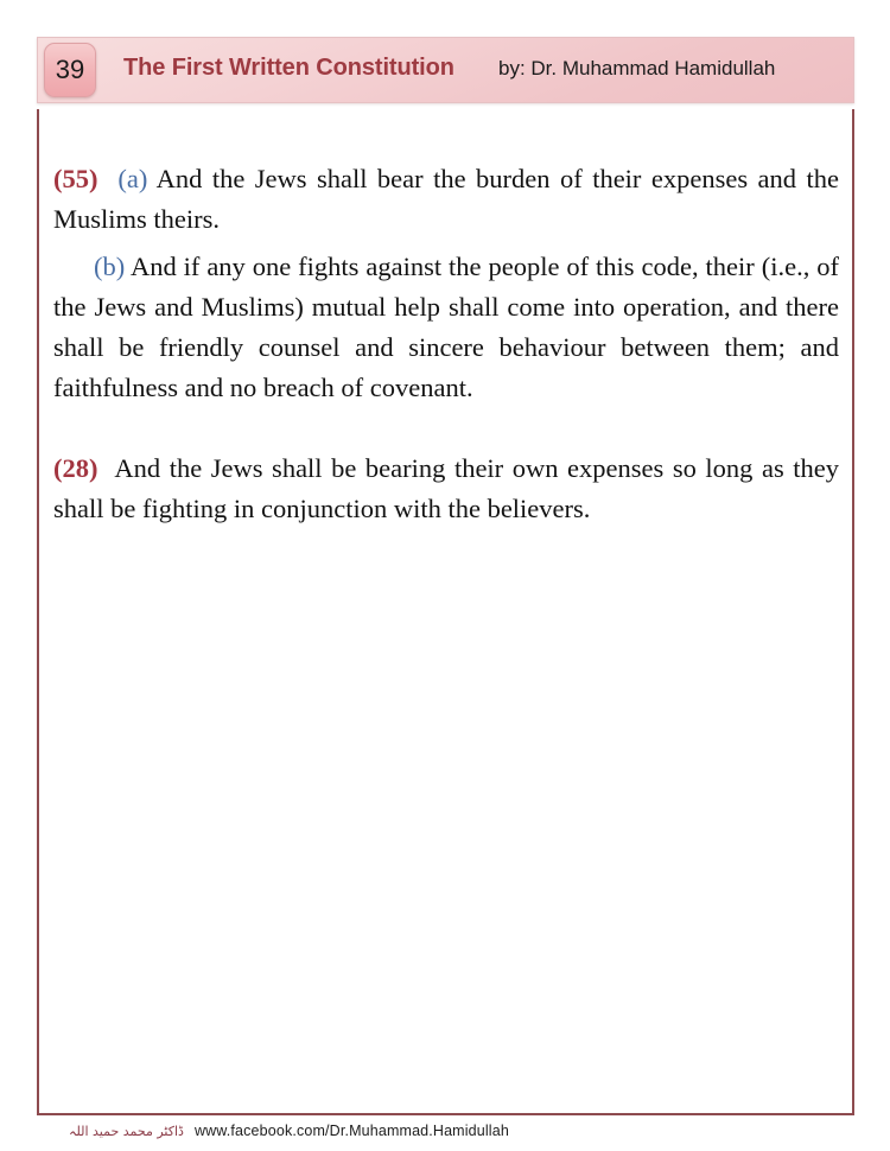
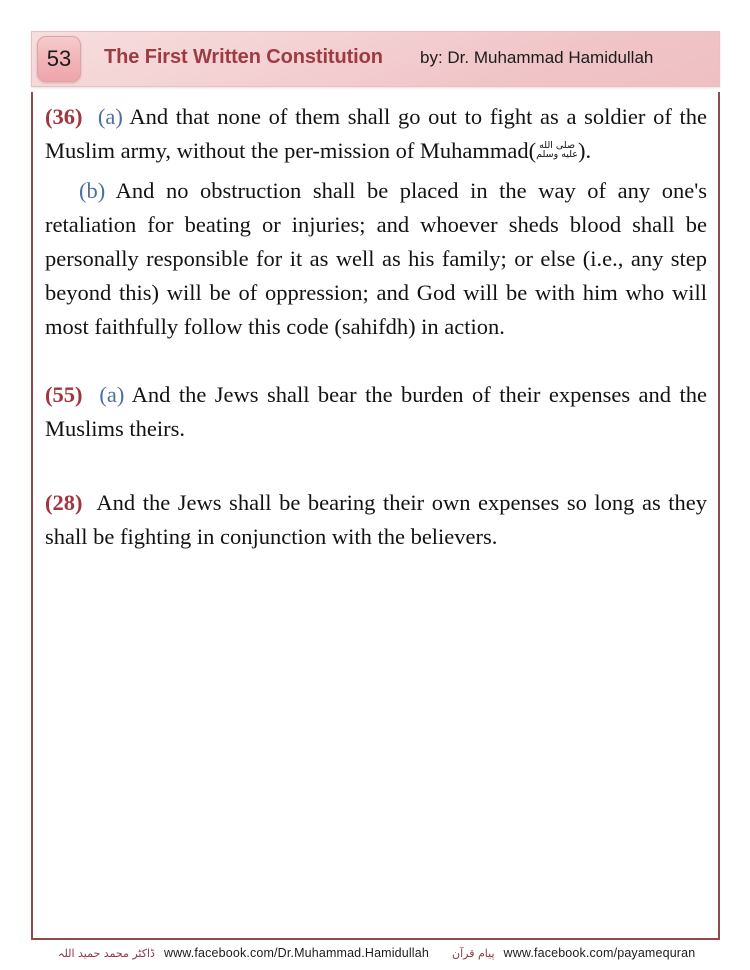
- 39
+ 53
  The First Written Constitution
  by: Dr. Muhammad Hamidullah
+ (36) (a) And that none of them shall go out to fight as a soldier of the Muslim army, without the per-mission of Muhammad(
+ صلى الله
+ عليه وسلم
+ ).
+ (b) And no obstruction shall be placed in the way of any one's retaliation for beating or injuries; and whoever sheds blood shall be personally responsible for it as well as his family; or else (i.e., any step beyond this) will be of oppression; and God will be with him who will most faithfully follow this code (sahifdh) in action.
  (55) (a) And the Jews shall bear the burden of their expenses and the Muslims theirs.
- (b) And if any one fights against the people of this code, their (i.e., of the Jews and Muslims) mutual help shall come into operation, and there shall be friendly counsel and sincere behaviour between them; and faithfulness and no breach of covenant.
  (28) And the Jews shall be bearing their own expenses so long as they shall be fighting in conjunction with the believers.
  ڈاکٹر محمد حمید اللہ
  www.facebook.com/Dr.Muhammad.Hamidullah
+ پیام قرآن
+ www.facebook.com/payamequran
